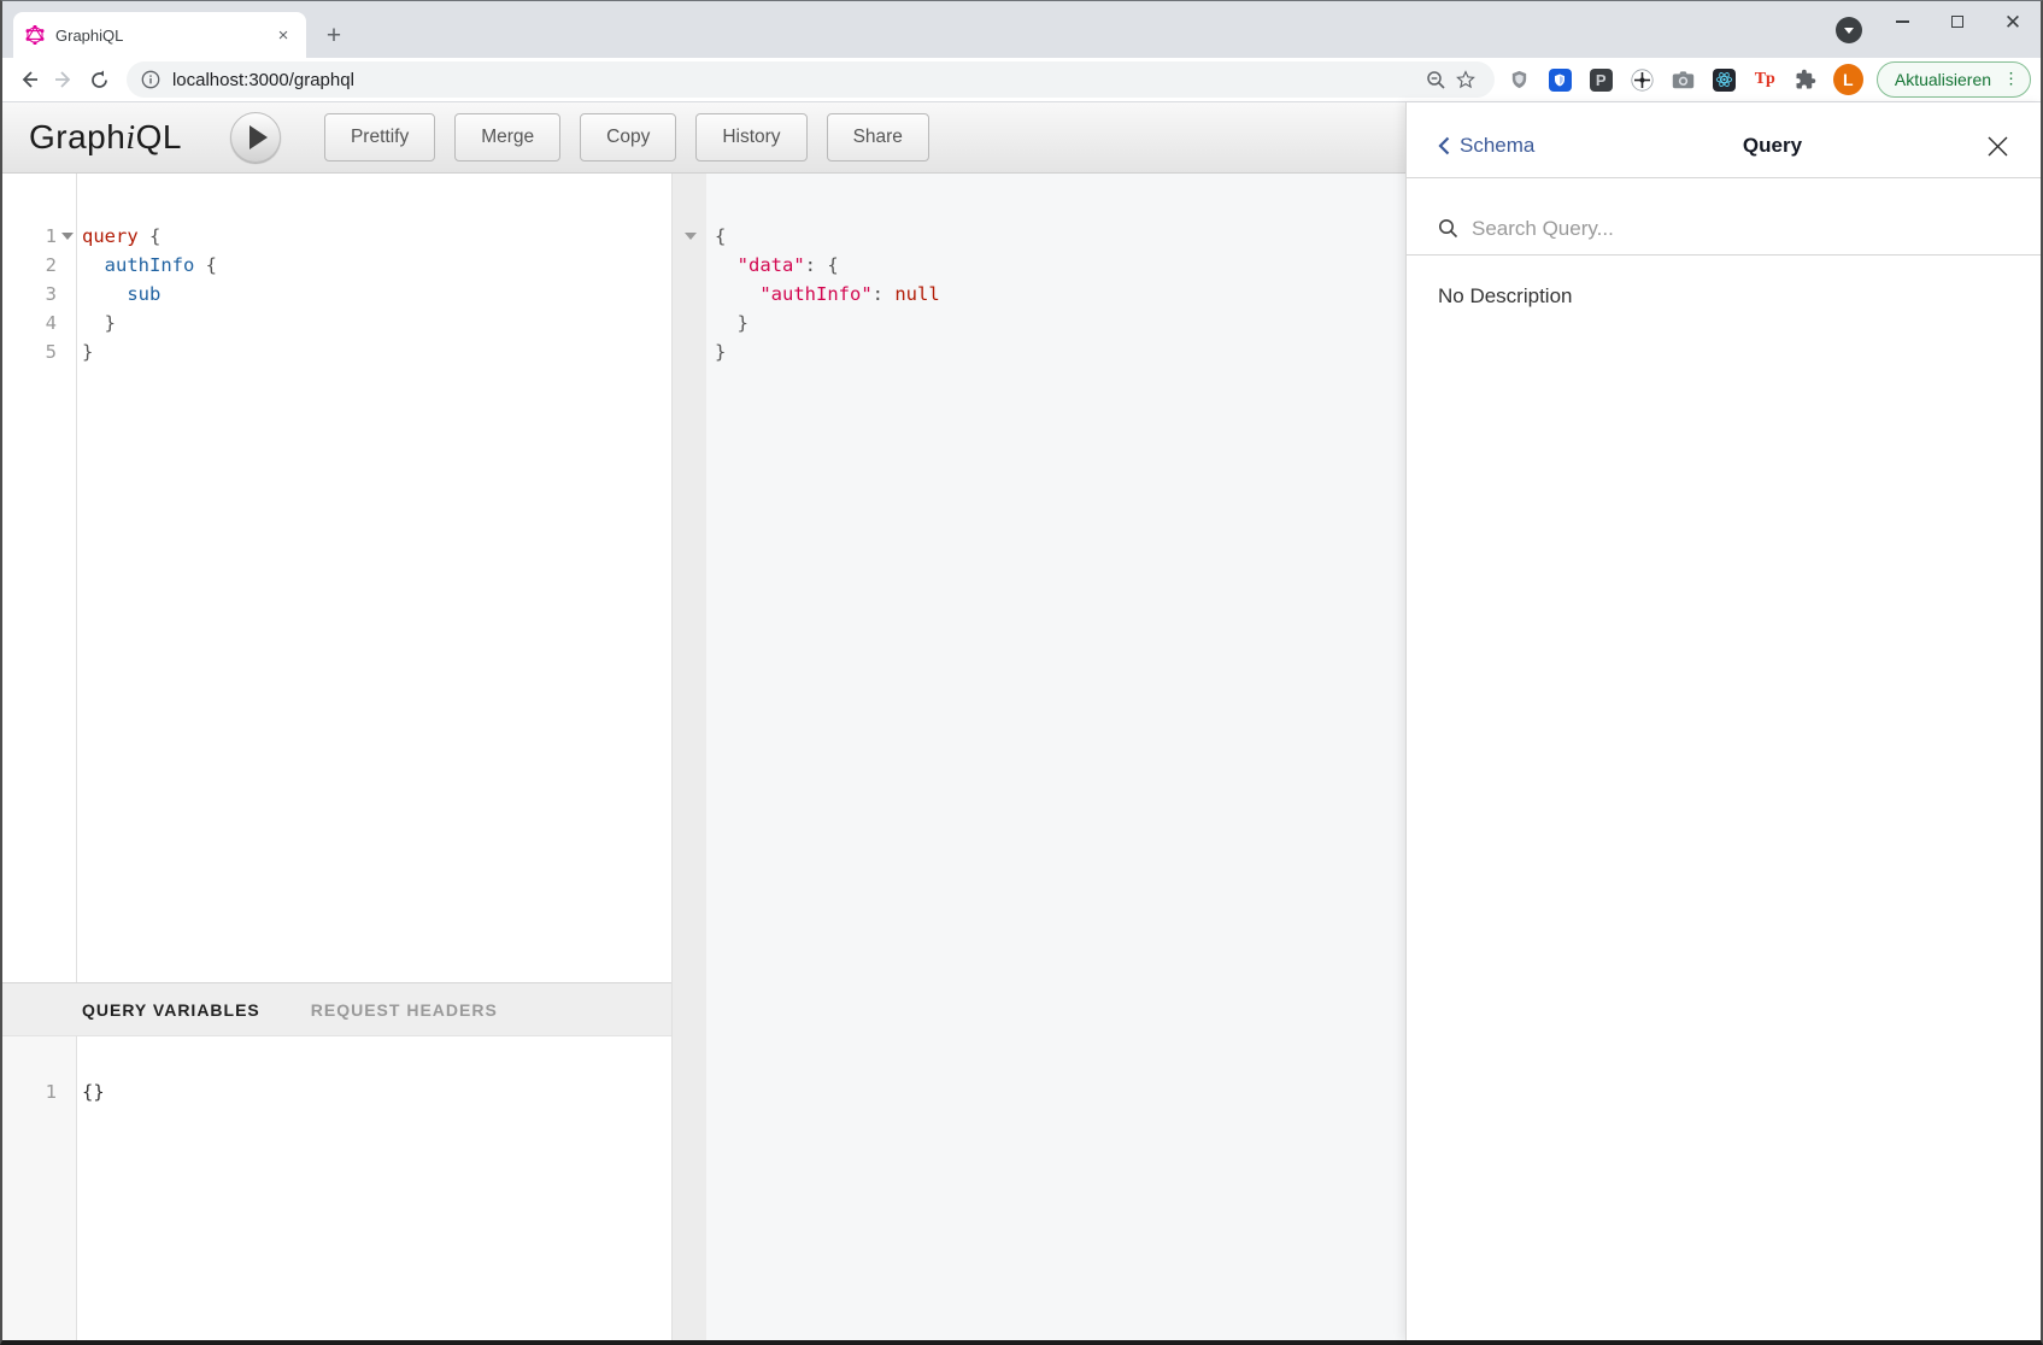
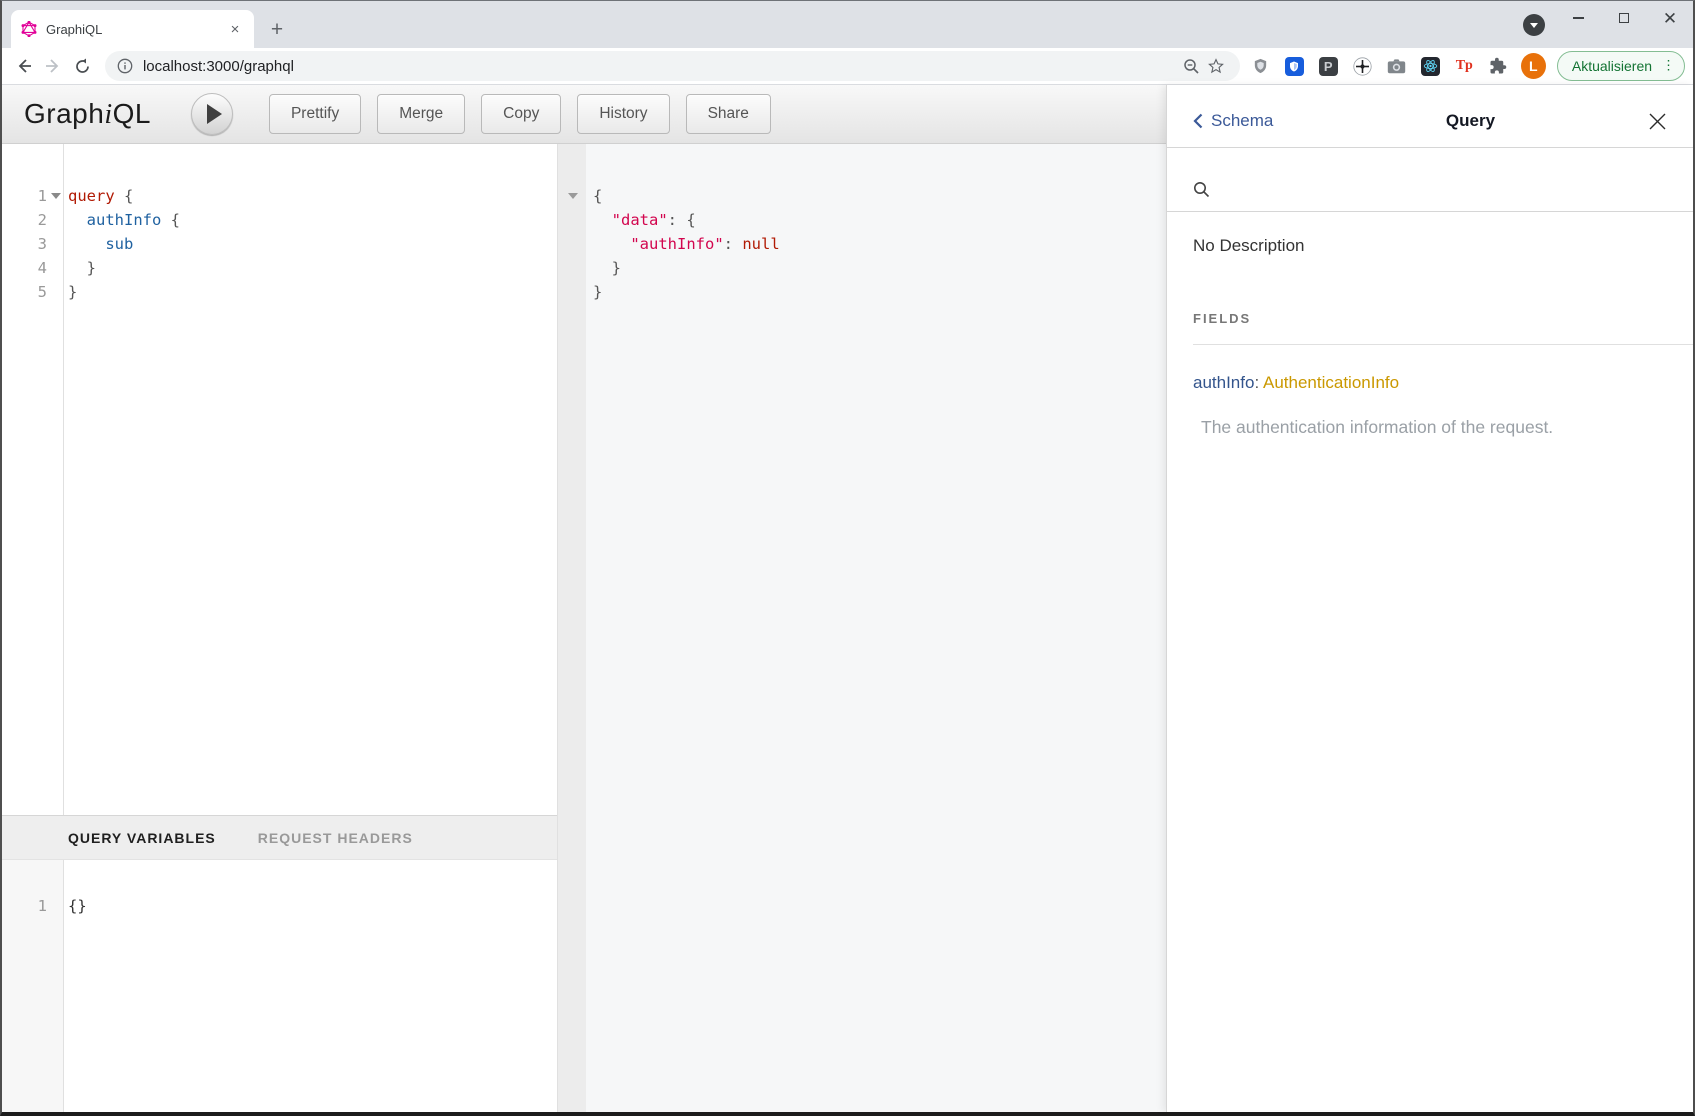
  GraphiQL
  ×
  +
  ✕
  localhost:3000/graphql
  P
  Tp
  L
  Aktualisieren
  ⋮
  GraphiQL
  Prettify
  Merge
  Copy
  History
  Share
  1
  2
  3
  4
  5
  query {
  authInfo {
  sub
  }
  }
  QUERY VARIABLES
  REQUEST HEADERS
  1
  {}
  {
  "data": {
  "authInfo": null
  }
  }
  Schema
  Query
- Search Query...
  No Description
+ FIELDS
+ authInfo: AuthenticationInfo
+ The authentication information of the request.
